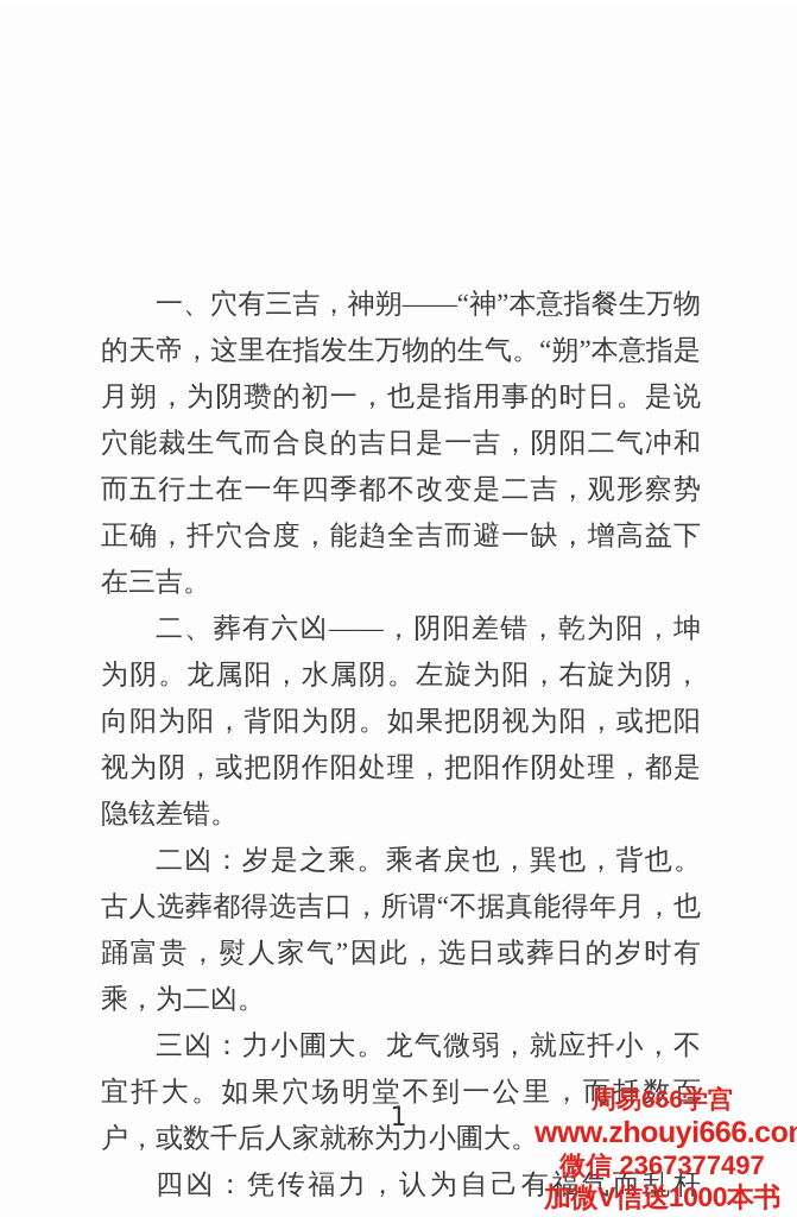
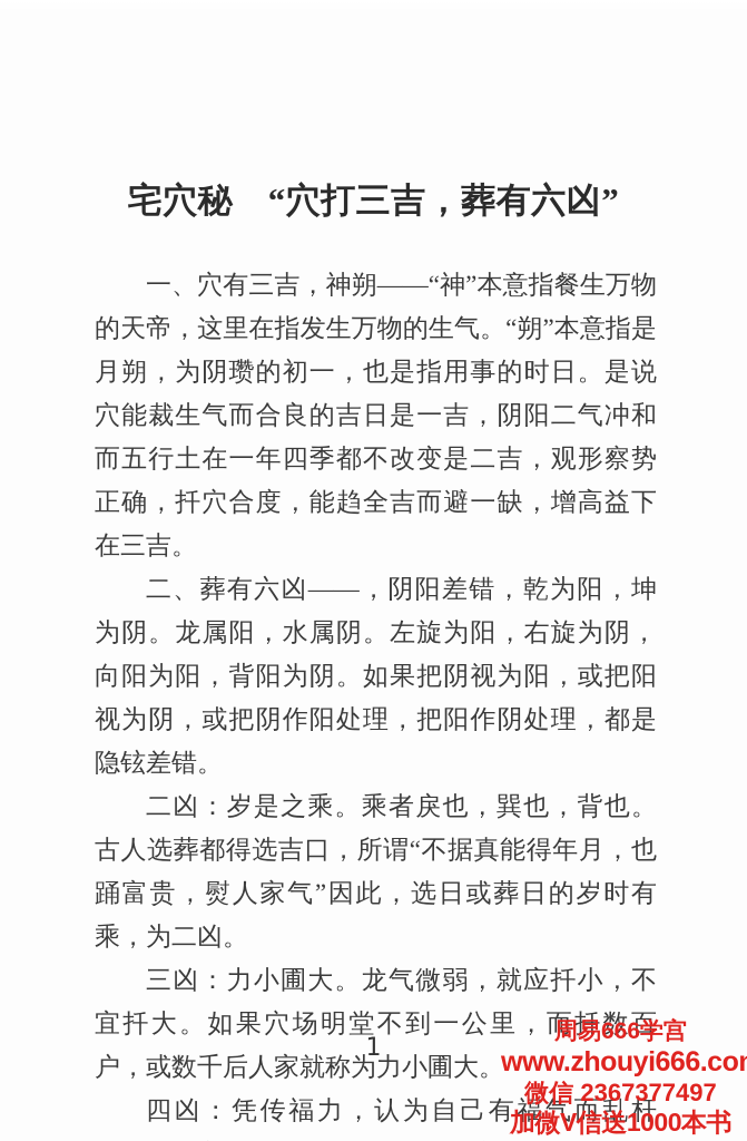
+ 宅穴秘 “穴打三吉，葬有六凶”
  一、穴有三吉，神朔——“神”本意指餐生万物的天帝，这里在指发生万物的生气。“朔”本意指是月朔，为阴瓒的初一，也是指用事的时日。是说穴能裁生气而合良的吉日是一吉，阴阳二气冲和而五行土在一年四季都不改变是二吉，观形察势正确，扦穴合度，能趋全吉而避一缺，增高益下在三吉。
  二、葬有六凶——，阴阳差错，乾为阳，坤为阴。龙属阳，水属阴。左旋为阳，右旋为阴，向阳为阳，背阳为阴。如果把阴视为阳，或把阳视为阴，或把阴作阳处理，把阳作阴处理，都是隐铉差错。
  二凶：岁是之乘。乘者戾也，巽也，背也。古人选葬都得选吉口，所谓“不据真能得年月，也踊富贵，熨人家气”因此，选日或葬日的岁时有乘，为二凶。
  三凶：力小圃大。龙气微弱，就应扦小，不宜扦大。如果穴场明堂不到一公里，而扦数百户，或数千后人家就称为力小圃大。
  1
  周易666学宫
  www.zhouyi666.co
  微信 2367377497
  加微V信送1000本书
